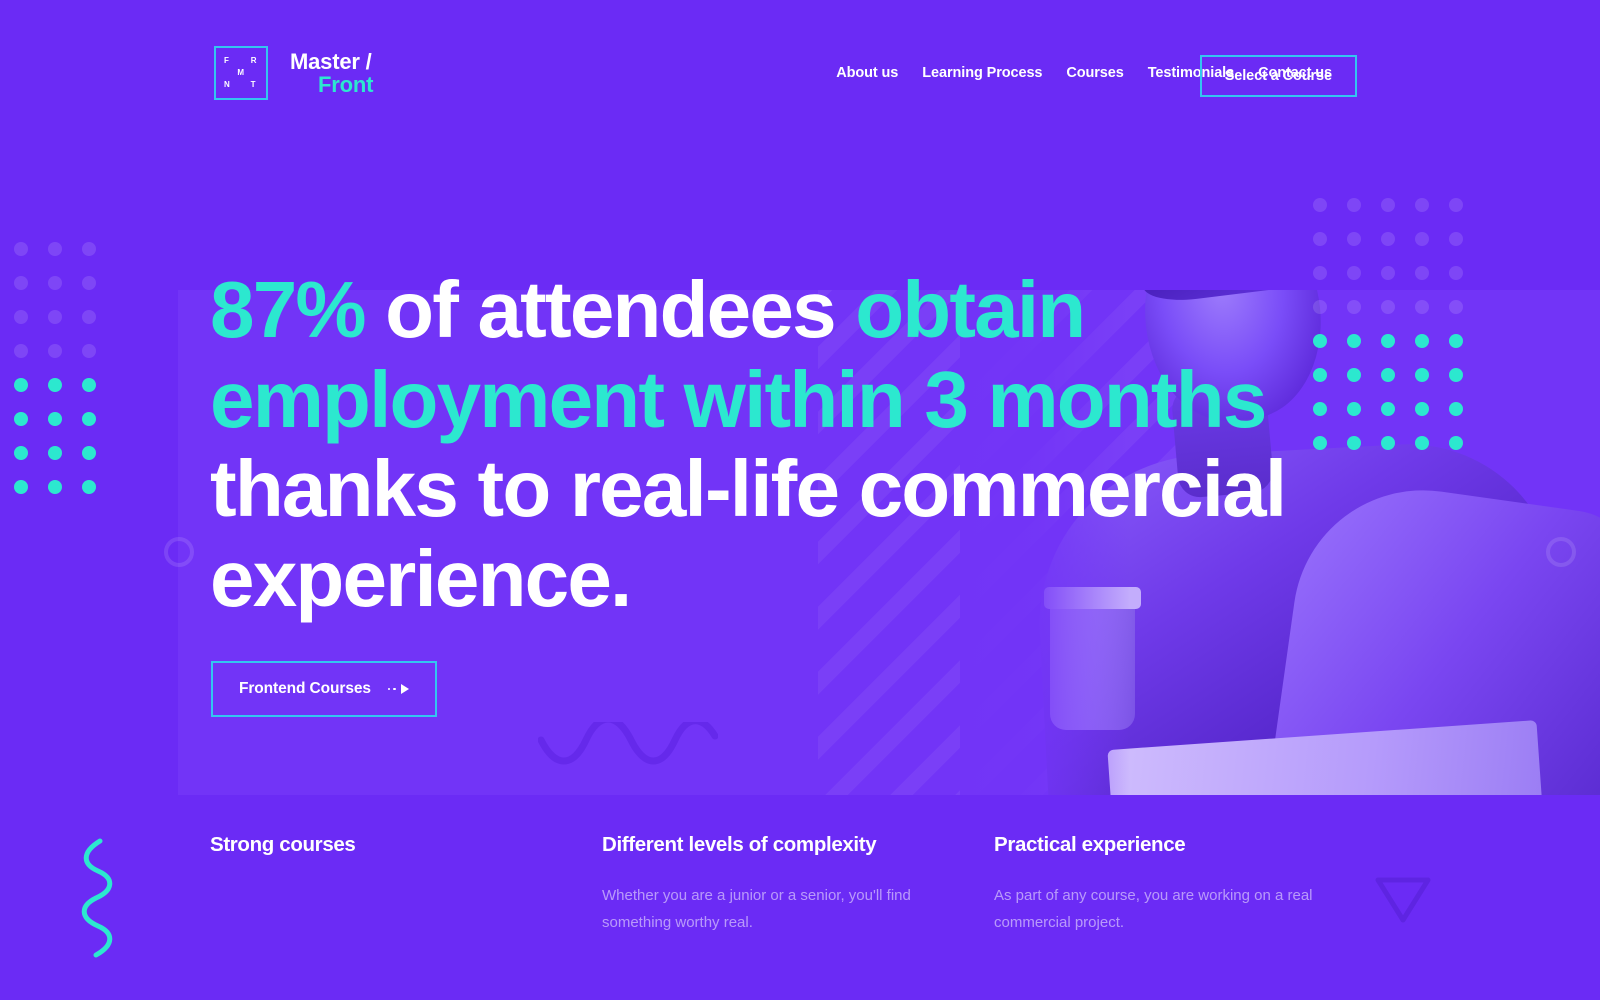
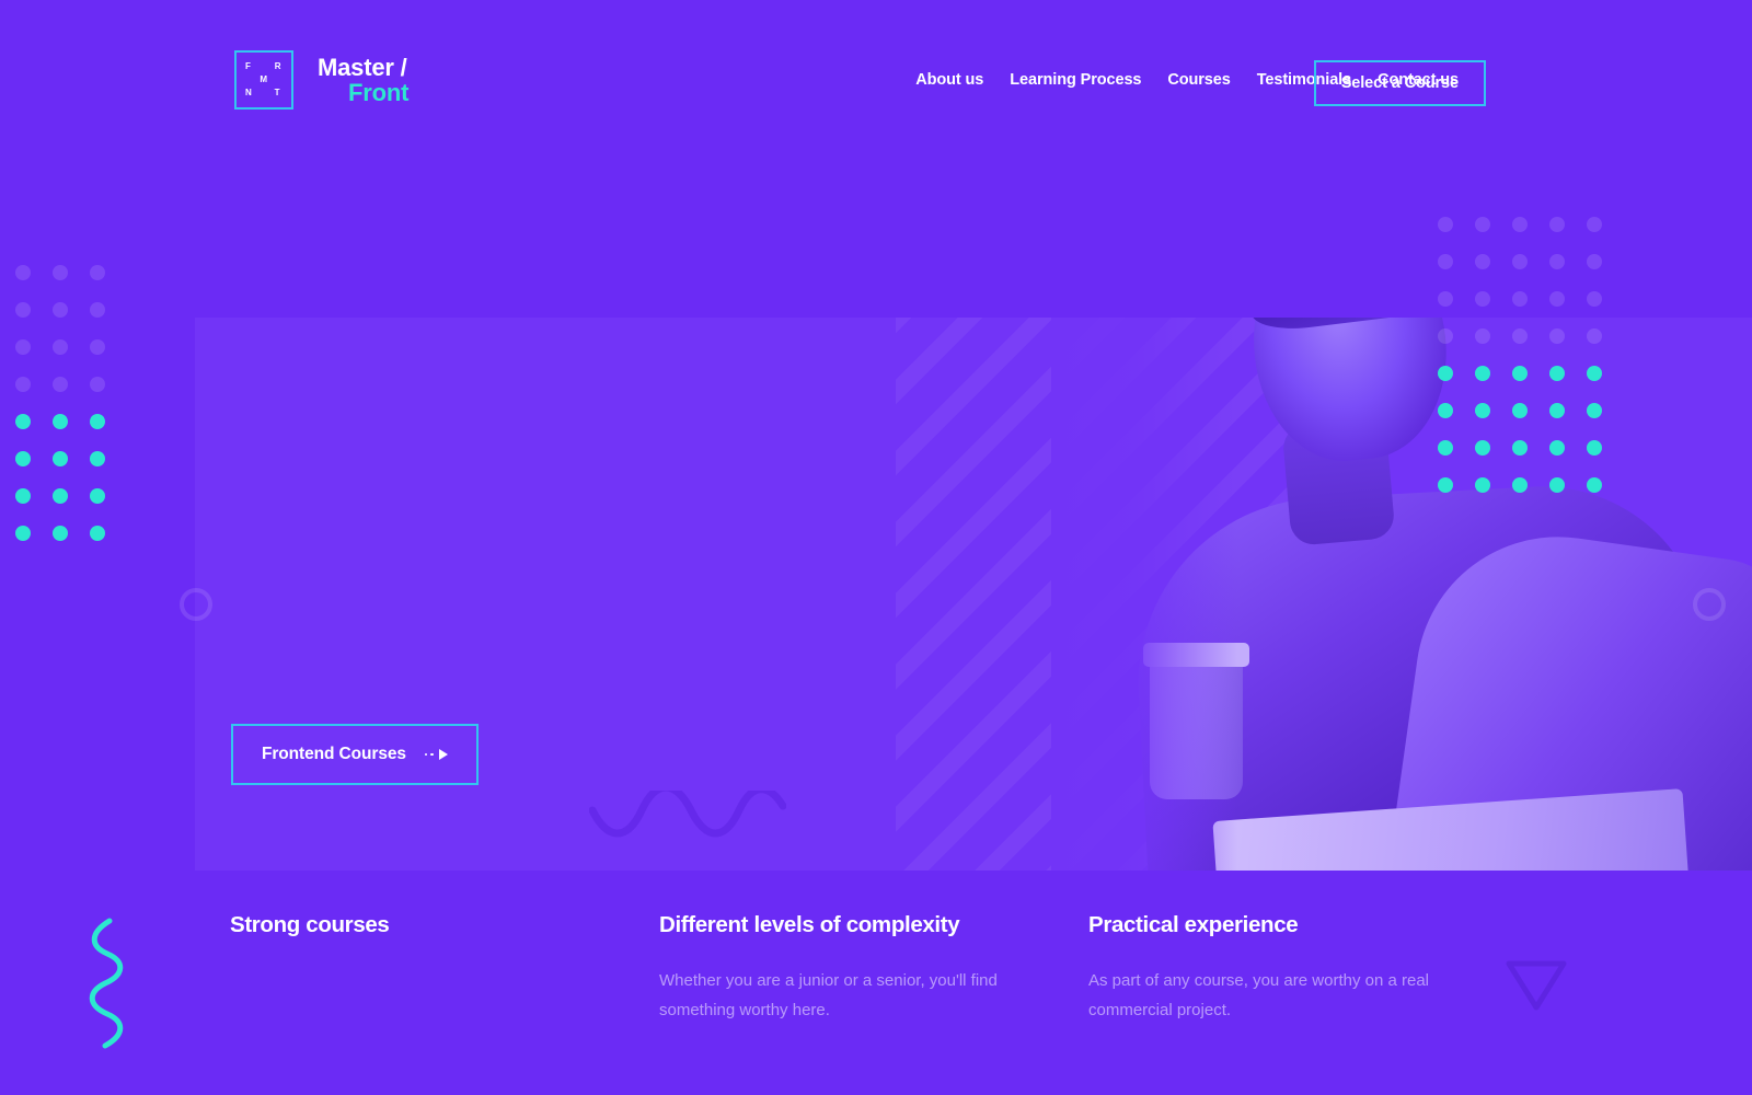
  F
  R
  M
  N
  T
  Master /
  Front
  About us
  Learning Process
  Courses
  Testimonials
  Contact us
  Select a Course
- 87% of attendees obtain employment within 3 months thanks to real-life commercial experience.
  Frontend Courses
  Strong courses
  Different levels of complexity
- Whether you are a junior or a senior, you'll find something worthy real.
+ Whether you are a junior or a senior, you'll find something worthy here.
  Practical experience
- As part of any course, you are working on a real commercial project.
+ As part of any course, you are worthy on a real commercial project.
